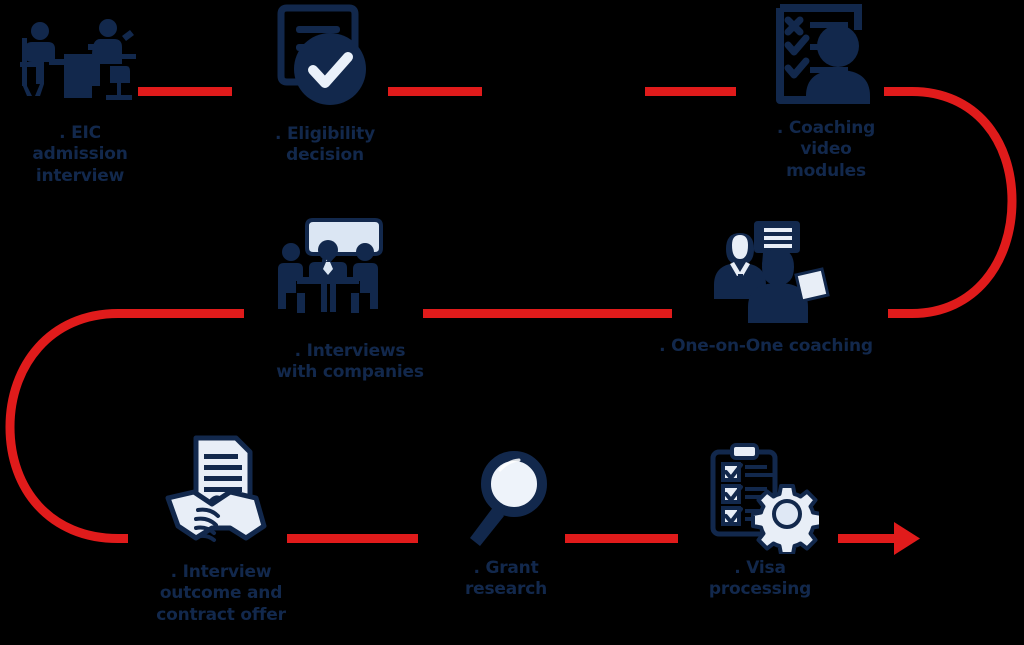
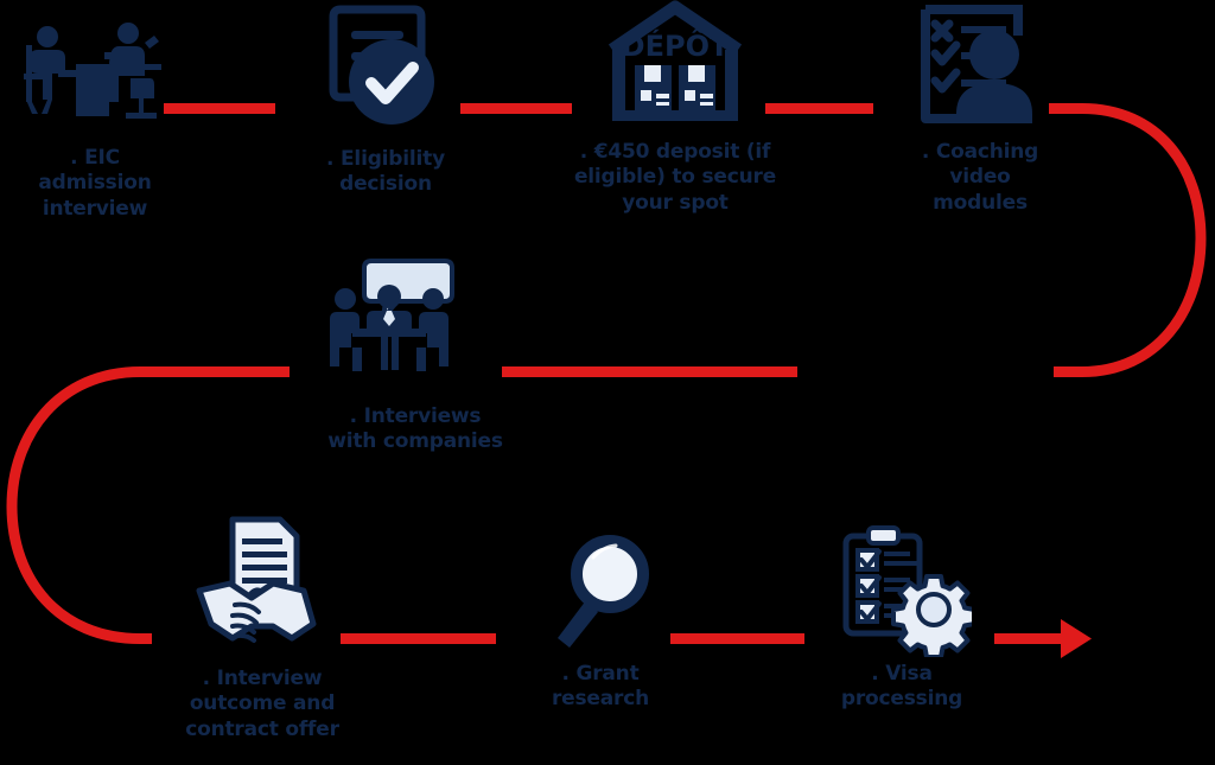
  . EIC
  admission
  interview
  . Eligibility
  decision
+ DÉPÔT
+ . €450 deposit (if
+ eligible) to secure
+ your spot
  . Coaching
  video
  modules
  . Interviews
  with companies
- . One-on-One coaching
  . Interview
  outcome and
  contract offer
  . Grant
  research
  . Visa
  processing
